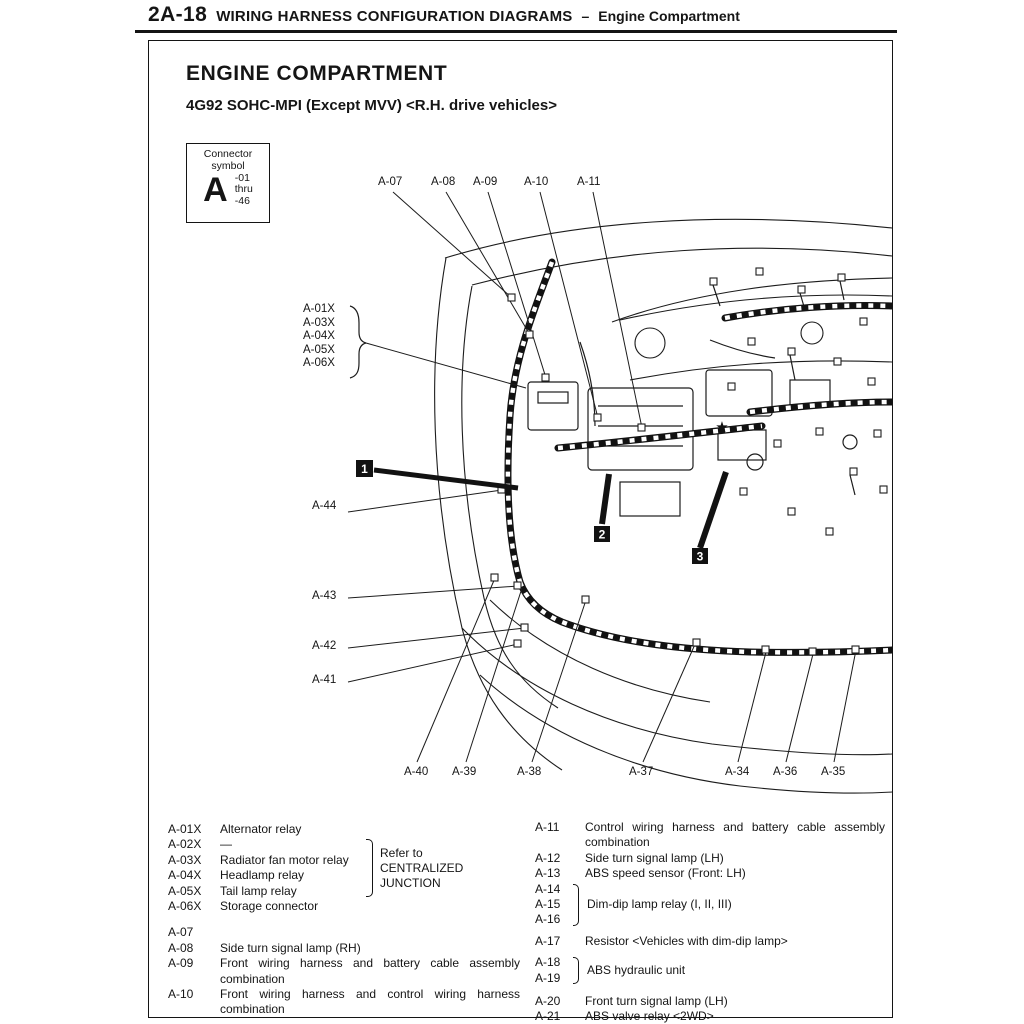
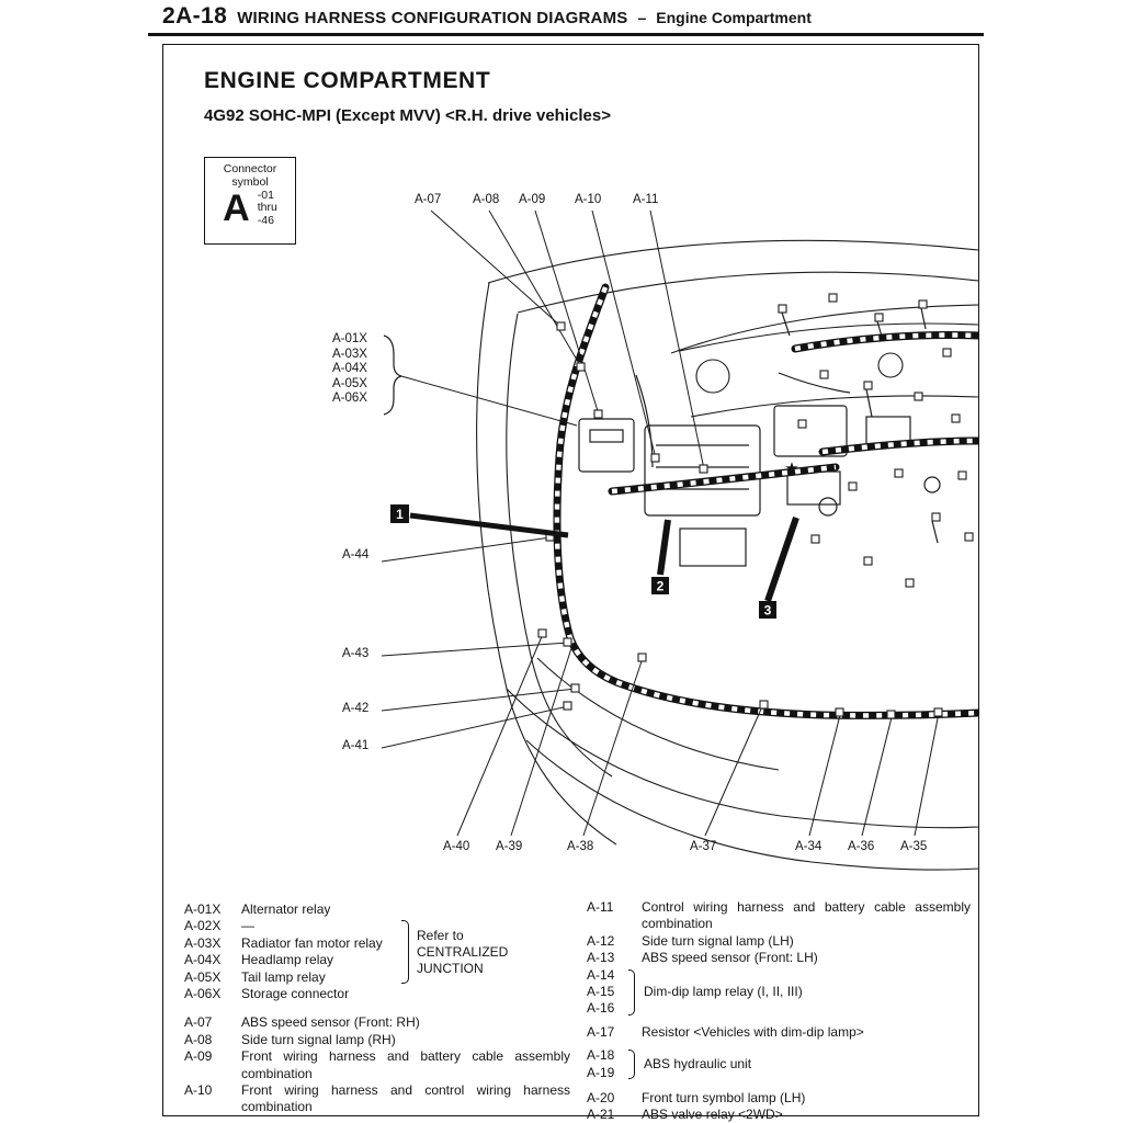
  2A-18
  WIRING HARNESS CONFIGURATION DIAGRAMS
  –
  Engine Compartment
  ENGINE COMPARTMENT
  4G92 SOHC-MPI (Except MVV) <R.H. drive vehicles>
  Connector
  symbol
  A
  -01
  thru
  -46
  1
  2
  3
  ★
  A-07
  A-08
  A-09
  A-10
  A-11
  A-01X
  A-03X
  A-04X
  A-05X
  A-06X
  A-44
  A-43
  A-42
  A-41
  A-40
  A-39
  A-38
  A-37
  A-34
  A-36
  A-35
  A-01X
  Alternator relay
  A-02X
  —
  A-03X
  Radiator fan motor relay
  A-04X
  Headlamp relay
  A-05X
  Tail lamp relay
  A-06X
  Storage connector
  A-07
+ ABS speed sensor (Front: RH)
  A-08
  Side turn signal lamp (RH)
  A-09
  Front wiring harness and battery cable assembly combination
  A-10
  Front wiring harness and control wiring harness combination
  Refer to
  CENTRALIZED
  JUNCTION
  A-11
  Control wiring harness and battery cable assembly combination
  A-12
  Side turn signal lamp (LH)
  A-13
  ABS speed sensor (Front: LH)
  A-14
  A-15
  A-16
  Dim-dip lamp relay (I, II, III)
  A-17
  Resistor <Vehicles with dim-dip lamp>
  A-18
  A-19
  ABS hydraulic unit
  A-20
- Front turn signal lamp (LH)
+ Front turn symbol lamp (LH)
  A-21
  ABS valve relay <2WD>
